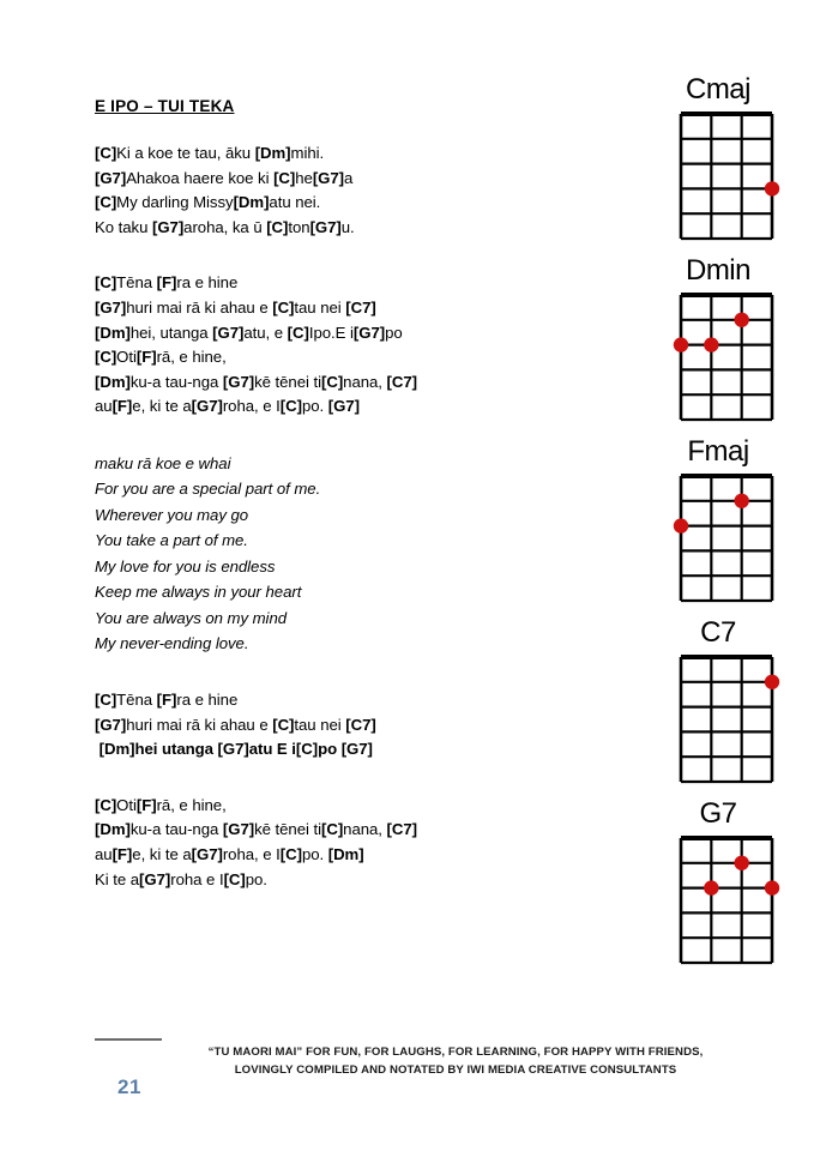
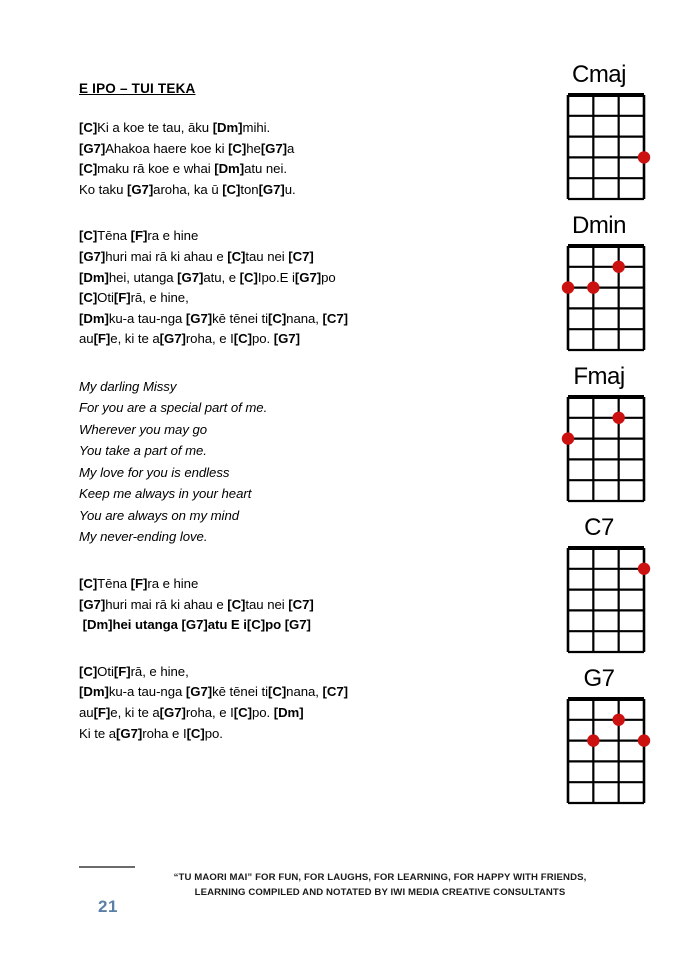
  E IPO – TUI TEKA
  [C]Ki a koe te tau, āku [Dm]mihi.
  [G7]Ahakoa haere koe ki [C]he[G7]a
- [C]My darling Missy[Dm]atu nei.
+ [C]maku rā koe e whai [Dm]atu nei.
  Ko taku [G7]aroha, ka ū [C]ton[G7]u.
  [C]Tēna [F]ra e hine
  [G7]huri mai rā ki ahau e [C]tau nei [C7]
  [Dm]hei, utanga [G7]atu, e [C]Ipo.E i[G7]po
  [C]Oti[F]rā, e hine,
  [Dm]ku-a tau-nga [G7]kē tēnei ti[C]nana, [C7]
  au[F]e, ki te a[G7]roha, e I[C]po. [G7]
- maku rā koe e whai
+ My darling Missy
  For you are a special part of me.
  Wherever you may go
  You take a part of me.
  My love for you is endless
  Keep me always in your heart
  You are always on my mind
  My never-ending love.
  [C]Tēna [F]ra e hine
  [G7]huri mai rā ki ahau e [C]tau nei [C7]
  [Dm]hei utanga [G7]atu E i[C]po [G7]
  [C]Oti[F]rā, e hine,
  [Dm]ku-a tau-nga [G7]kē tēnei ti[C]nana, [C7]
  au[F]e, ki te a[G7]roha, e I[C]po. [Dm]
  Ki te a[G7]roha e I[C]po.
  Cmaj
  Dmin
  Fmaj
  C7
  G7
  21
  “TU MAORI MAI” FOR FUN, FOR LAUGHS, FOR LEARNING, FOR HAPPY WITH FRIENDS,
- LOVINGLY COMPILED AND NOTATED BY IWI MEDIA CREATIVE CONSULTANTS
+ LEARNING COMPILED AND NOTATED BY IWI MEDIA CREATIVE CONSULTANTS
